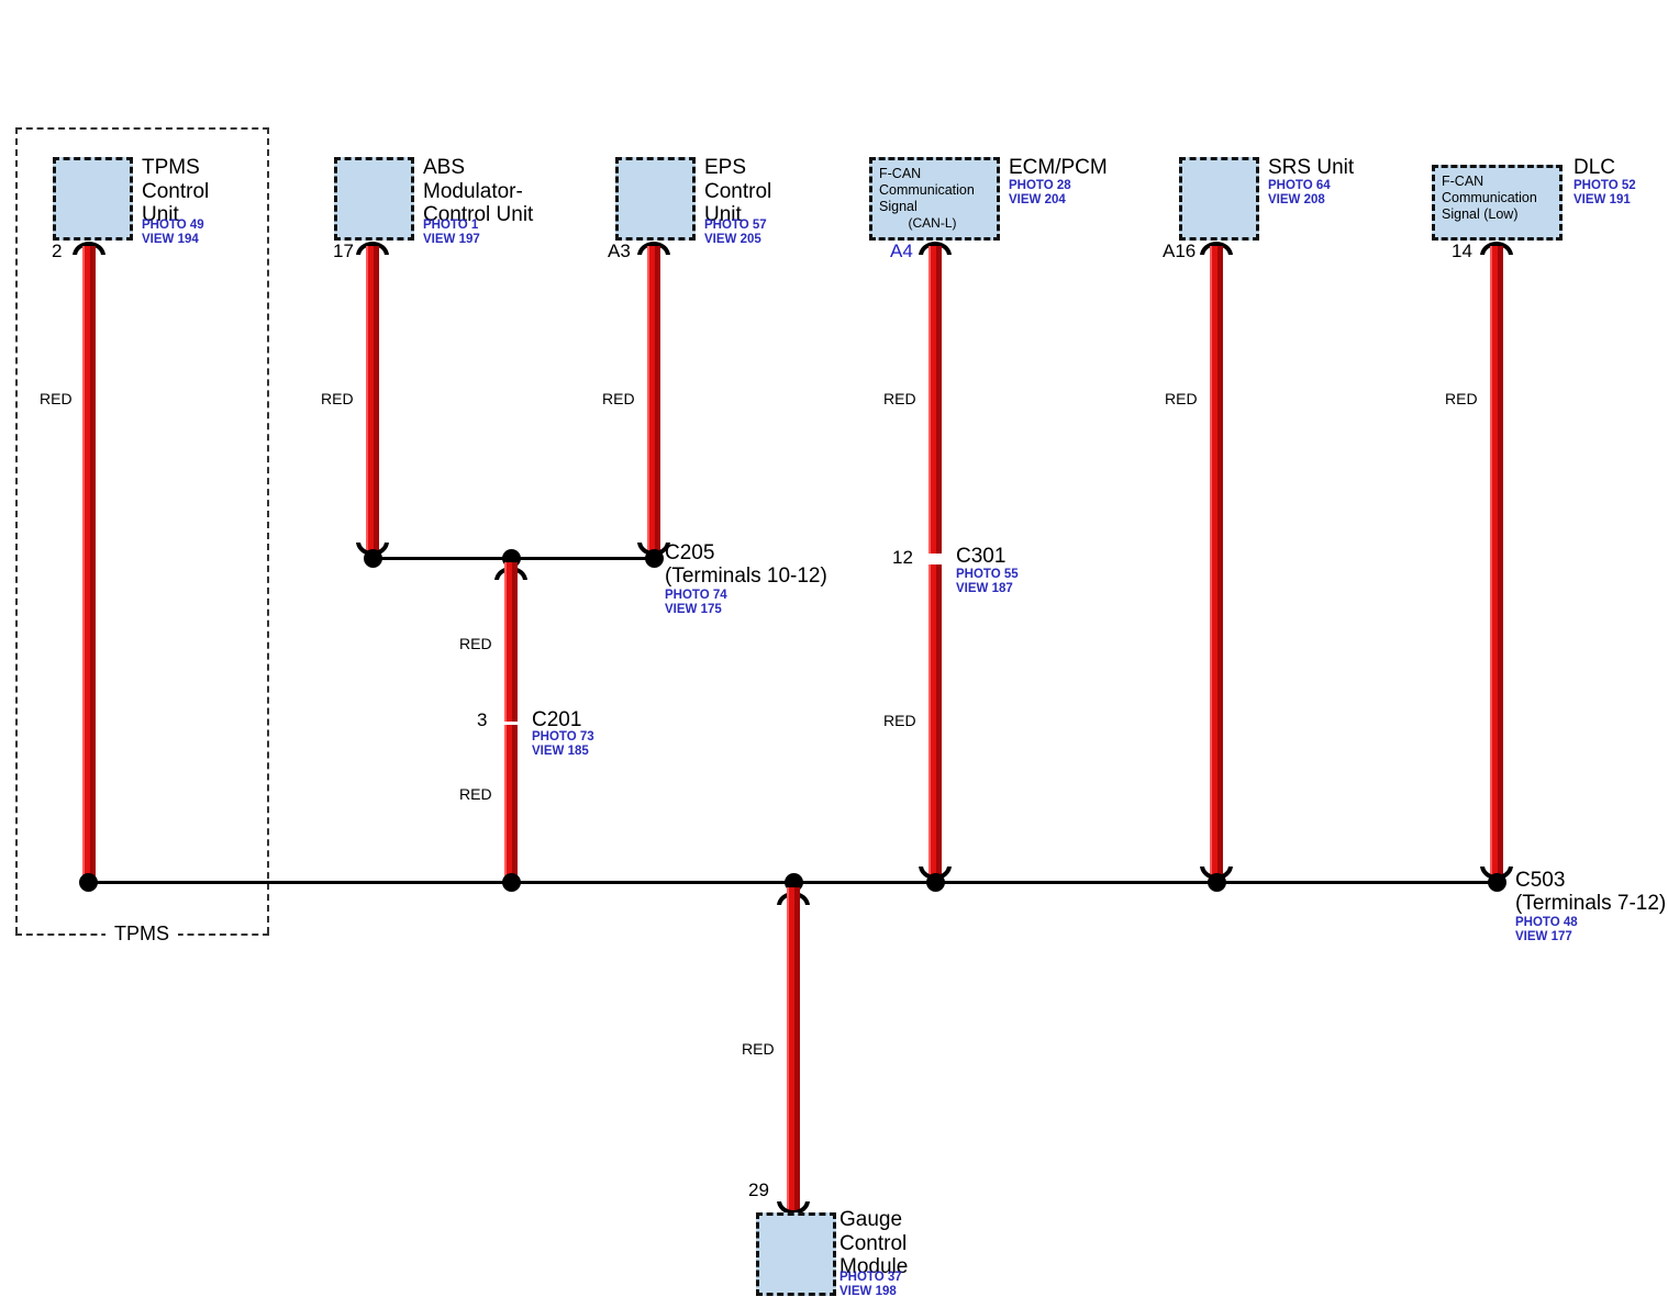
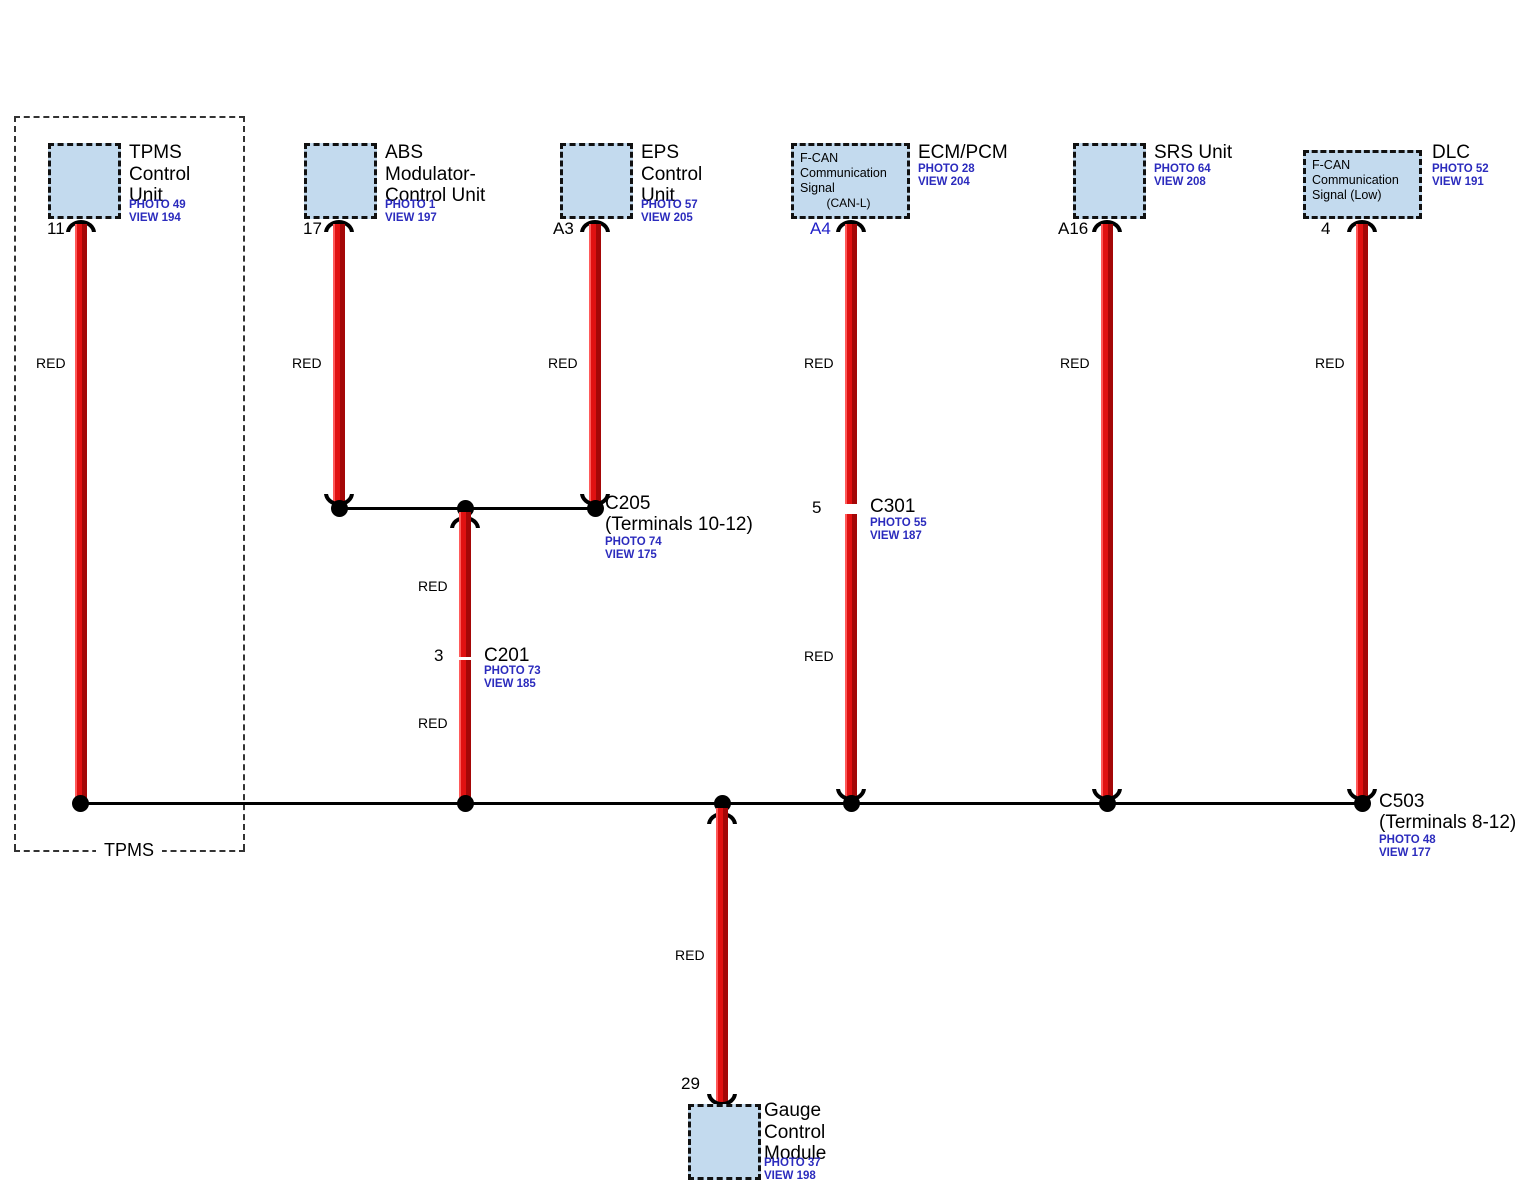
  TPMS
  TPMS
  Control
  Unit
  PHOTO 49
  VIEW 194
- 2
+ 11
  RED
  ABS
  Modulator-
  Control Unit
  PHOTO 1
  VIEW 197
  17
  RED
  EPS
  Control
  Unit
  PHOTO 57
  VIEW 205
  A3
  RED
  C205
  (Terminals 10-12)
  PHOTO 74
  VIEW 175
  RED
  3
  C201
  PHOTO 73
  VIEW 185
  RED
  F-CAN
  Communication
  Signal
  (CAN-L)
  ECM/PCM
  PHOTO 28
  VIEW 204
  A4
  RED
- 12
+ 5
  C301
  PHOTO 55
  VIEW 187
  RED
  SRS Unit
  PHOTO 64
  VIEW 208
  A16
  RED
  F-CAN
  Communication
  Signal (Low)
  DLC
  PHOTO 52
  VIEW 191
- 14
+ 4
  RED
  C503
- (Terminals 7-12)
+ (Terminals 8-12)
  PHOTO 48
  VIEW 177
  RED
  29
  Gauge
  Control
  Module
  PHOTO 37
  VIEW 198
